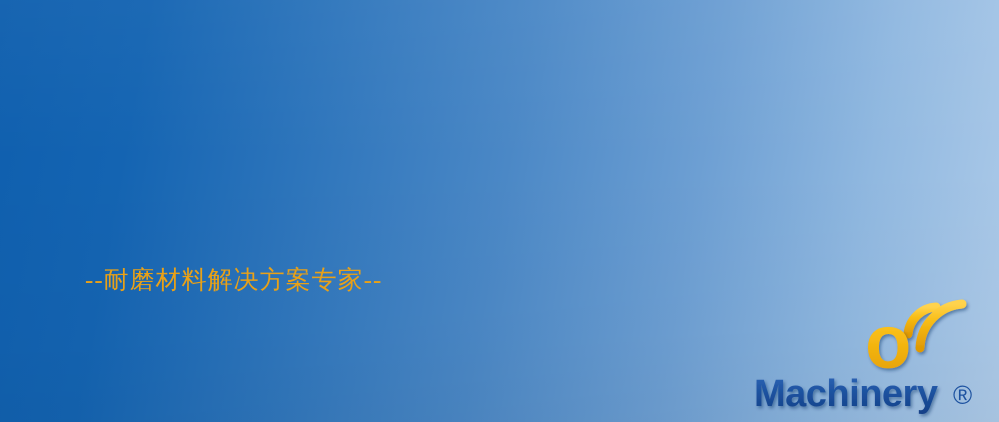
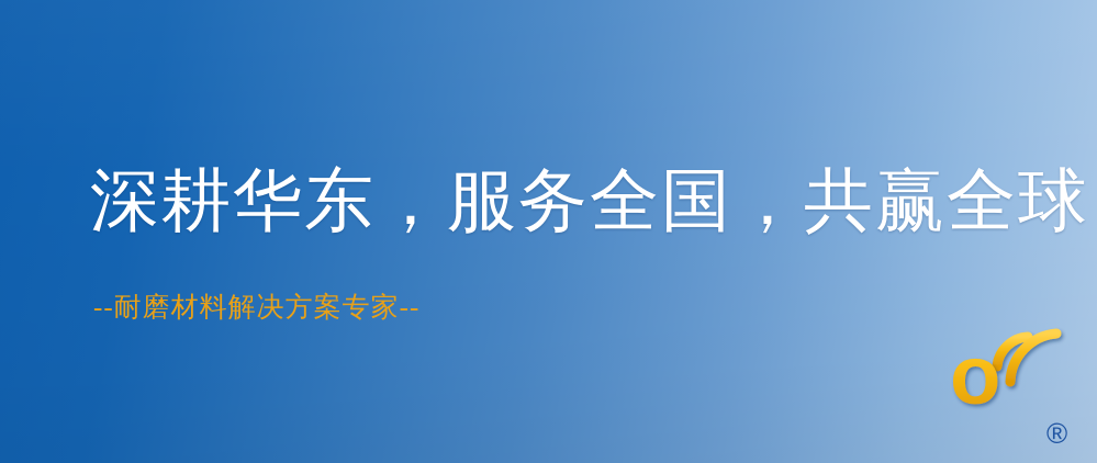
+ 深耕华东，服务全国，共赢全球
  --耐磨材料解决方案专家--
  o
- Machinery
  ®
